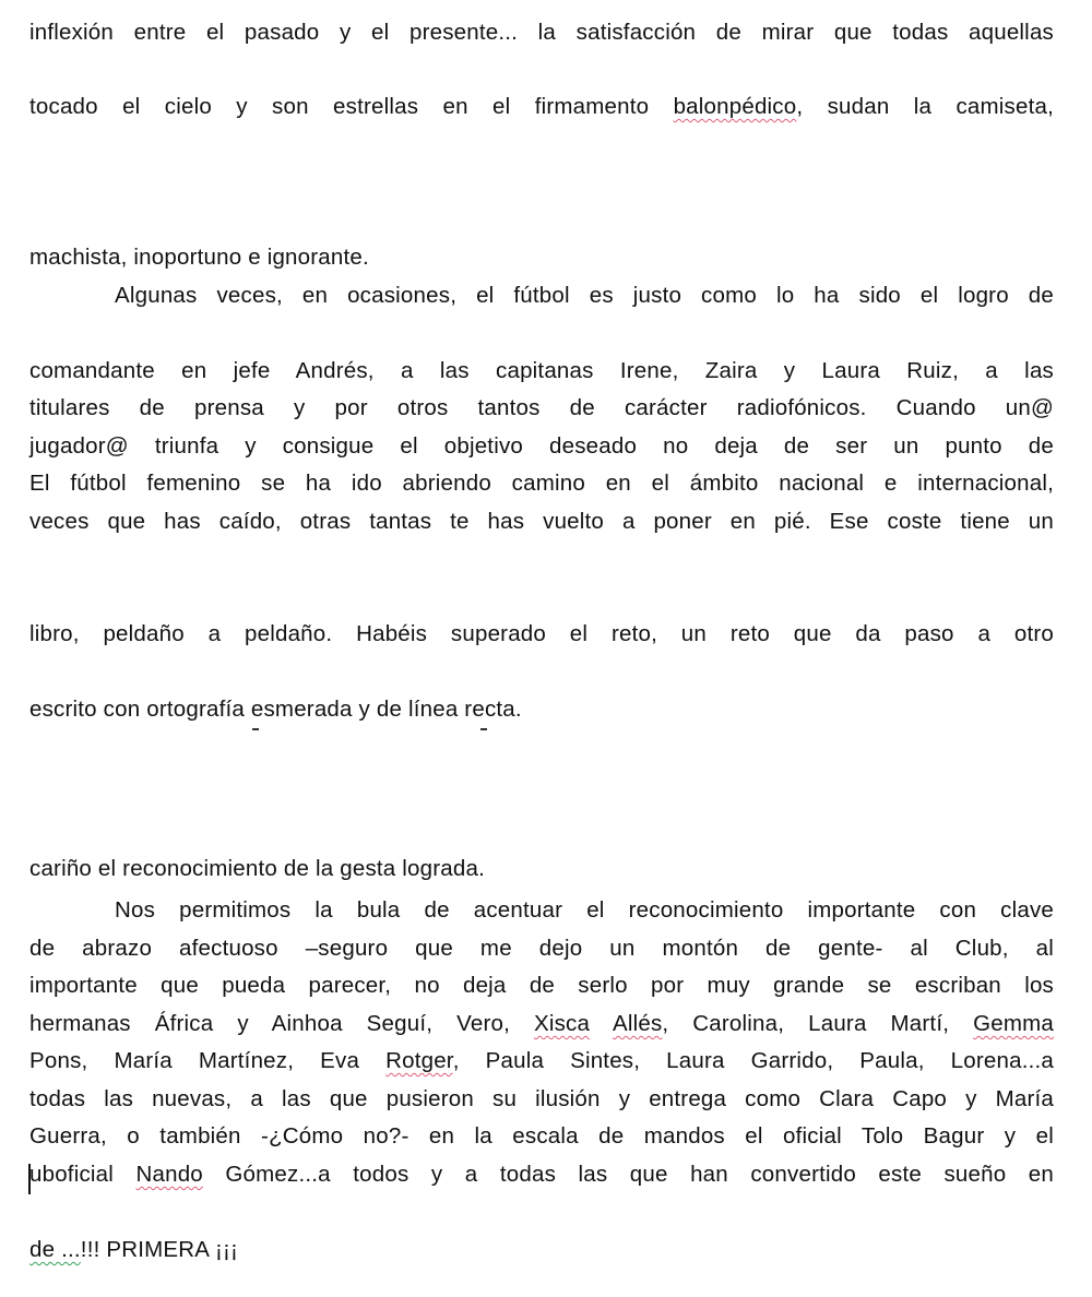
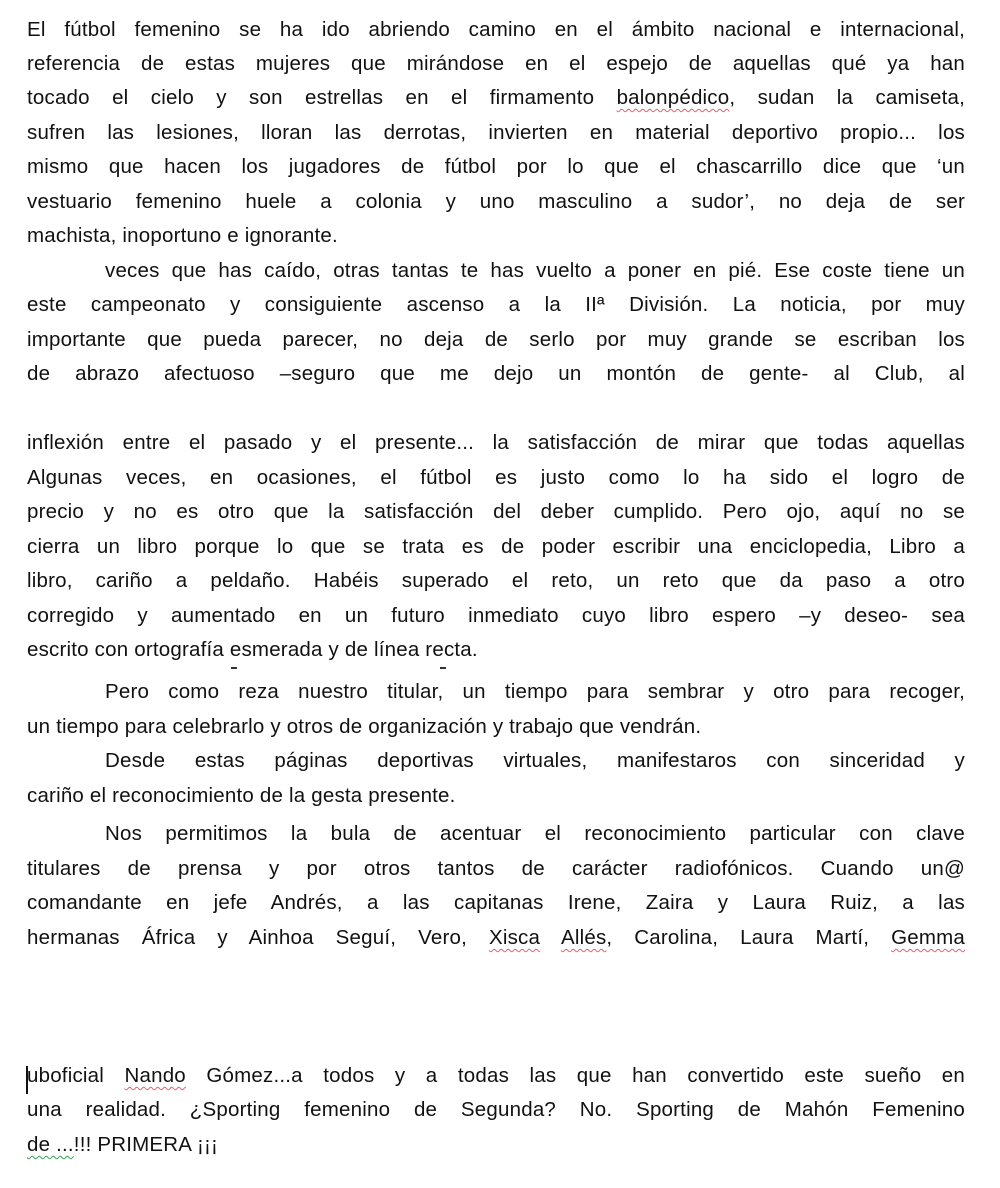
- inflexión entre el pasado y el presente... la satisfacción de mirar que todas aquellas
+ El fútbol femenino se ha ido abriendo camino en el ámbito nacional e internacional,
+ referencia de estas mujeres que mirándose en el espejo de aquellas qué ya han
  tocado el cielo y son estrellas en el firmamento balonpédico, sudan la camiseta,
+ sufren las lesiones, lloran las derrotas, invierten en material deportivo propio... los
+ mismo que hacen los jugadores de fútbol por lo que el chascarrillo dice que ‘un
+ vestuario femenino huele a colonia y uno masculino a sudor’, no deja de ser
  machista, inoportuno e ignorante.
- Algunas veces, en ocasiones, el fútbol es justo como lo ha sido el logro de
+ veces que has caído, otras tantas te has vuelto a poner en pié. Ese coste tiene un
+ este campeonato y consiguiente ascenso a la IIª División. La noticia, por muy
- comandante en jefe Andrés, a las capitanas Irene, Zaira y Laura Ruiz, a las
+ importante que pueda parecer, no deja de serlo por muy grande se escriban los
- titulares de prensa y por otros tantos de carácter radiofónicos. Cuando un@
+ de abrazo afectuoso –seguro que me dejo un montón de gente- al Club, al
- jugador@ triunfa y consigue el objetivo deseado no deja de ser un punto de
- El fútbol femenino se ha ido abriendo camino en el ámbito nacional e internacional,
+ inflexión entre el pasado y el presente... la satisfacción de mirar que todas aquellas
- veces que has caído, otras tantas te has vuelto a poner en pié. Ese coste tiene un
+ Algunas veces, en ocasiones, el fútbol es justo como lo ha sido el logro de
+ precio y no es otro que la satisfacción del deber cumplido. Pero ojo, aquí no se
+ cierra un libro porque lo que se trata es de poder escribir una enciclopedia, Libro a
- libro, peldaño a peldaño. Habéis superado el reto, un reto que da paso a otro
+ libro, cariño a peldaño. Habéis superado el reto, un reto que da paso a otro
+ corregido y aumentado en un futuro inmediato cuyo libro espero –y deseo- sea
  escrito con ortografía esmerada y de línea recta.
+ Pero como reza nuestro titular, un tiempo para sembrar y otro para recoger,
+ un tiempo para celebrarlo y otros de organización y trabajo que vendrán.
+ Desde estas páginas deportivas virtuales, manifestaros con sinceridad y
- cariño el reconocimiento de la gesta lograda.
+ cariño el reconocimiento de la gesta presente.
- Nos permitimos la bula de acentuar el reconocimiento importante con clave
+ Nos permitimos la bula de acentuar el reconocimiento particular con clave
- de abrazo afectuoso –seguro que me dejo un montón de gente- al Club, al
+ titulares de prensa y por otros tantos de carácter radiofónicos. Cuando un@
- importante que pueda parecer, no deja de serlo por muy grande se escriban los
+ comandante en jefe Andrés, a las capitanas Irene, Zaira y Laura Ruiz, a las
  hermanas África y Ainhoa Seguí, Vero, Xisca Allés, Carolina, Laura Martí, Gemma
- Pons, María Martínez, Eva Rotger, Paula Sintes, Laura Garrido, Paula, Lorena...a
- todas las nuevas, a las que pusieron su ilusión y entrega como Clara Capo y María
- Guerra, o también -¿Cómo no?- en la escala de mandos el oficial Tolo Bagur y el
  uboficial Nando Gómez...a todos y a todas las que han convertido este sueño en
+ una realidad. ¿Sporting femenino de Segunda? No. Sporting de Mahón Femenino
  de ...!!! PRIMERA ¡¡¡
